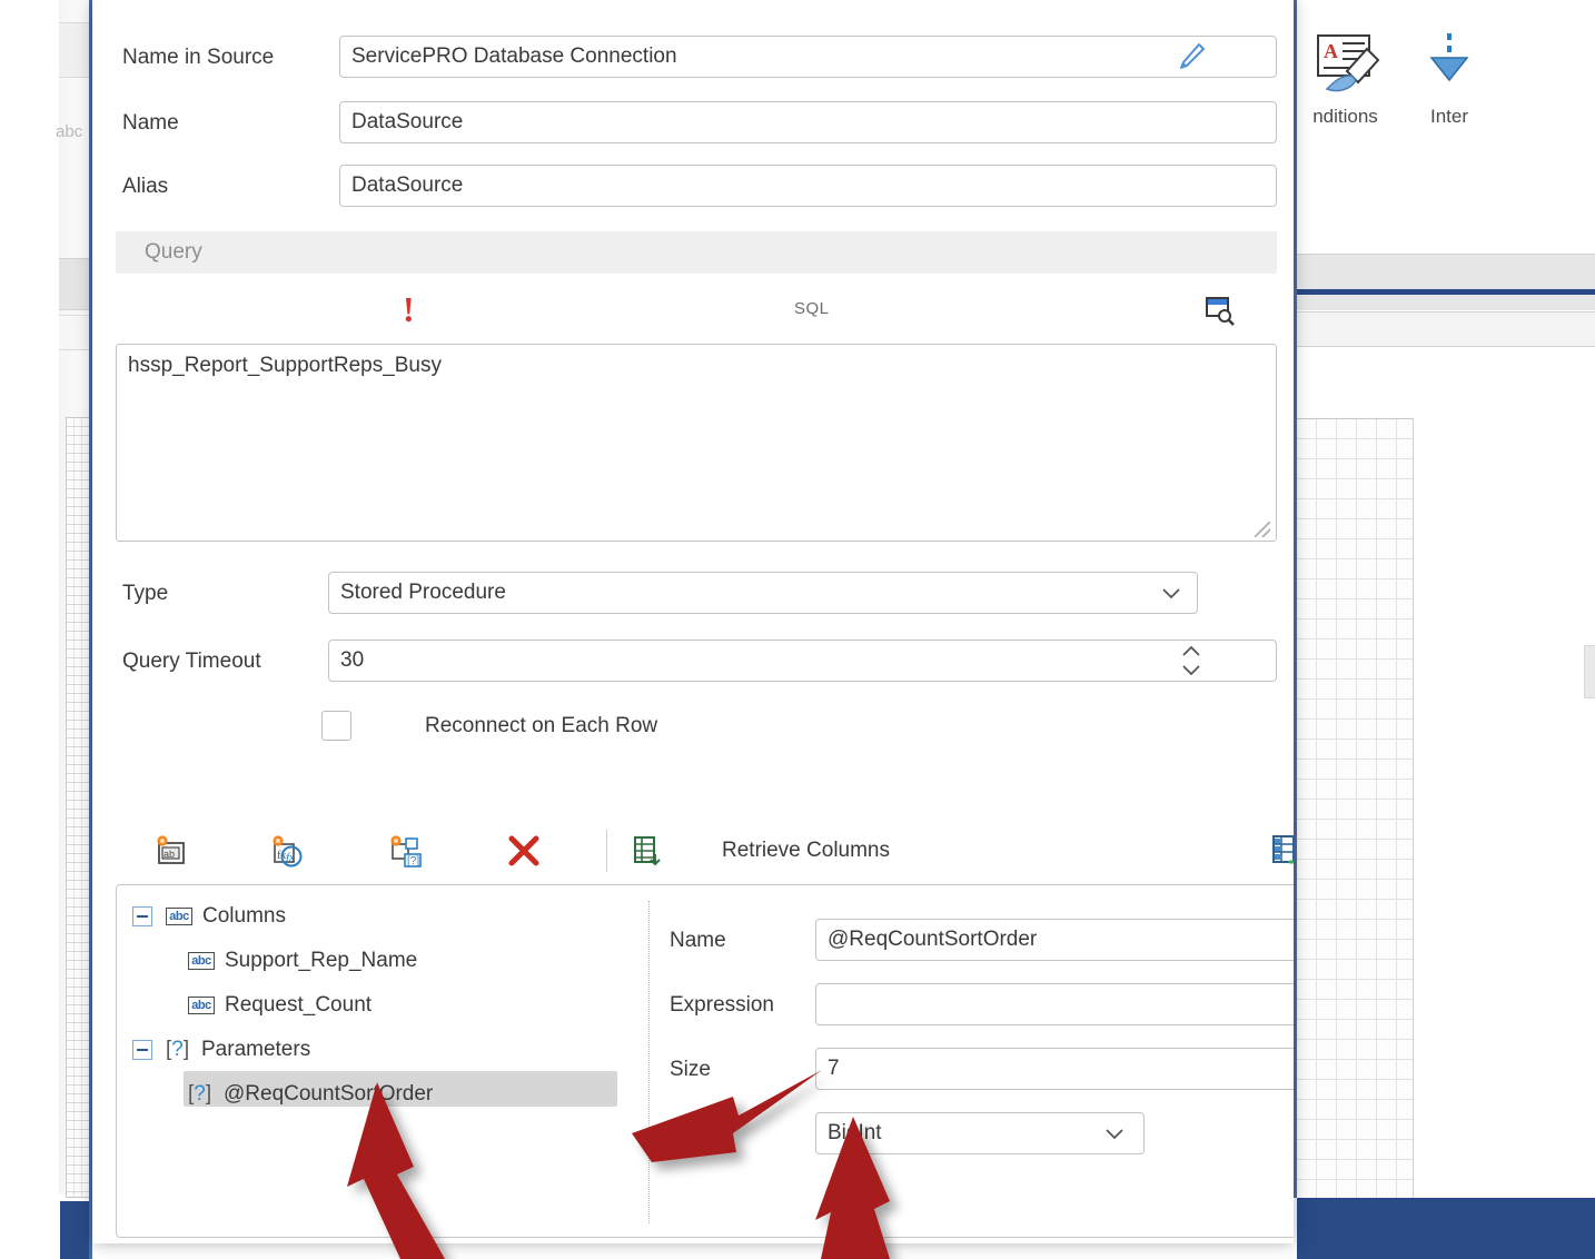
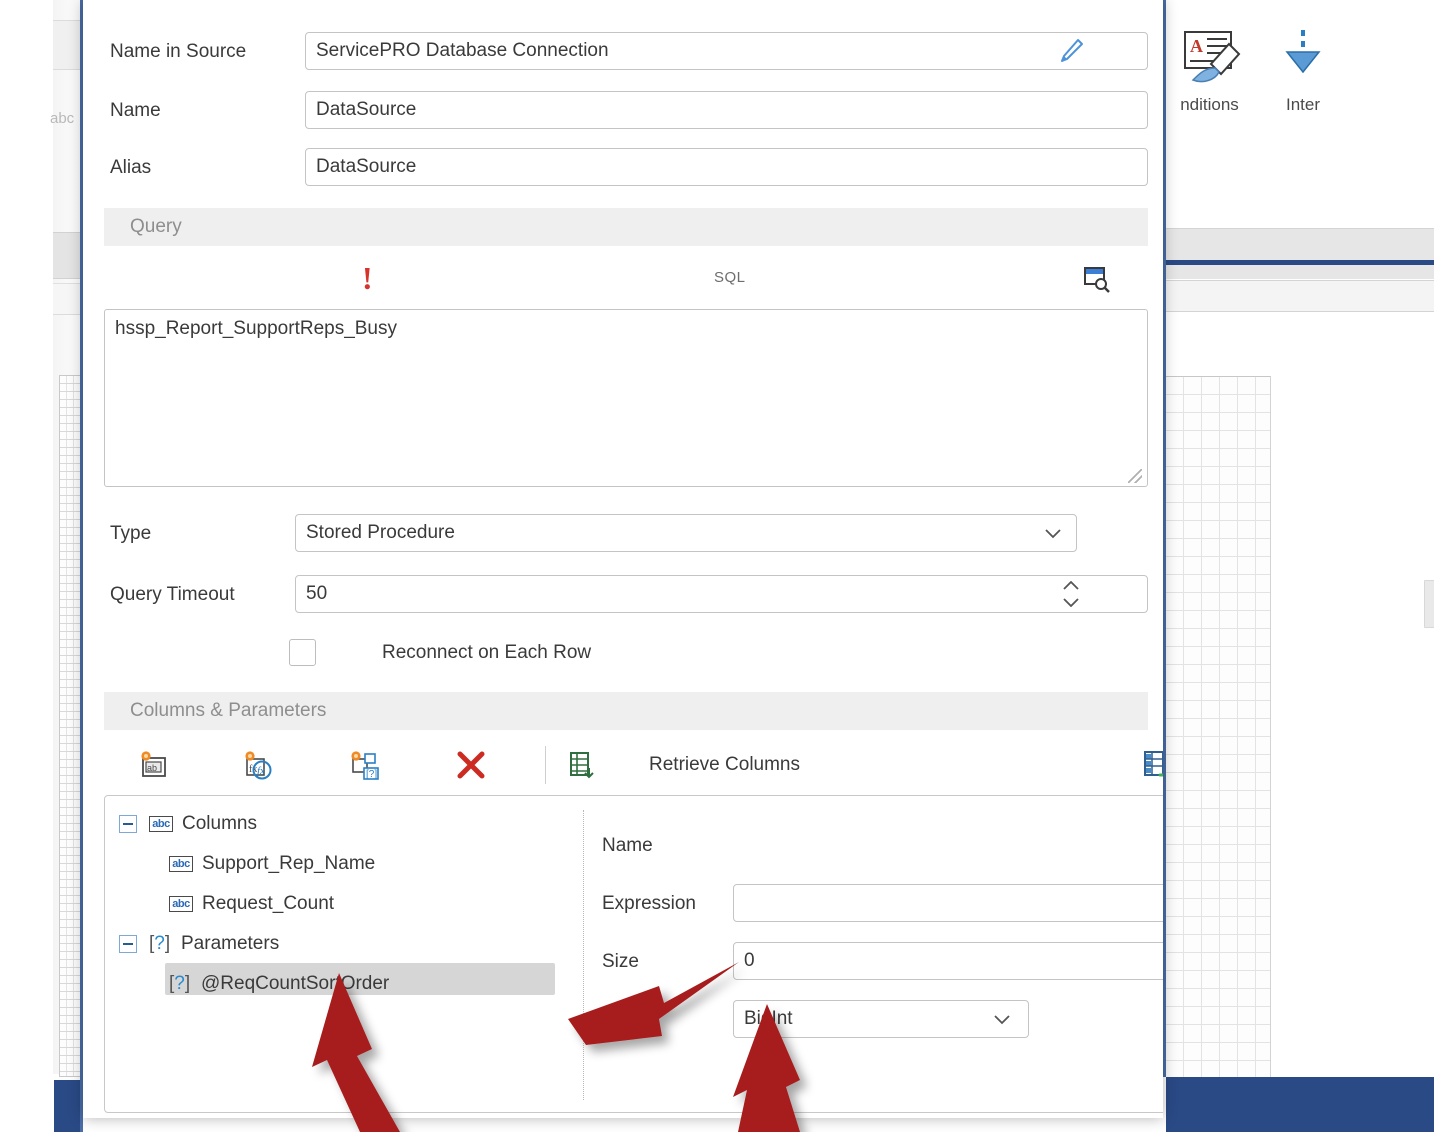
  abc
  A
  nditions
  Inter
  Name in Source
  ServicePRO Database Connection
  Name
  DataSource
  Alias
  DataSource
  Query
  !
  SQL
  hssp_Report_SupportReps_Busy
  Type
  Stored Procedure
  Query Timeout
- 30
+ 50
  Reconnect on Each Row
+ Columns & Parameters
  ab
  fx
  fx
  [?]
  Retrieve Columns
  abc
  Columns
  abc
  Support_Rep_Name
  abc
  Request_Count
  [?]
  Parameters
  [?]
  @ReqCountSorOrder
  Name
- @ReqCountSortOrder
  Expression
  Size
- 7
+ 0
  BiInt
